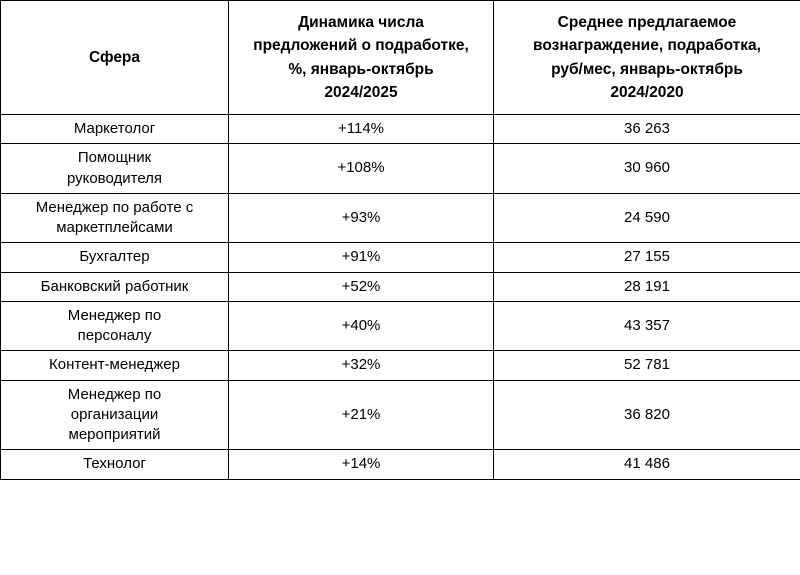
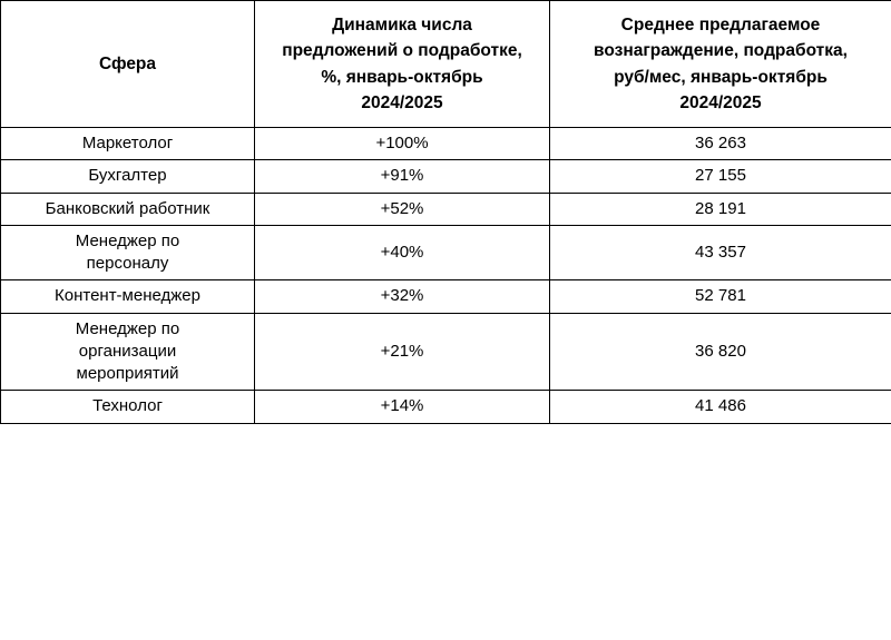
- Сфера	Динамика числа предложений о подработке, %, январь-октябрь 2024/2025	Среднее предлагаемое вознаграждение, подработка, руб/мес, январь-октябрь 2024/2020
+ Сфера	Динамика числа предложений о подработке, %, январь-октябрь 2024/2025	Среднее предлагаемое вознаграждение, подработка, руб/мес, январь-октябрь 2024/2025
- Маркетолог	+114%	36 263
+ Маркетолог	+100%	36 263
- Помощник руководителя	+108%	30 960
- Менеджер по работе с маркетплейсами	+93%	24 590
  Бухгалтер	+91%	27 155
  Банковский работник	+52%	28 191
  Менеджер по персоналу	+40%	43 357
  Контент-менеджер	+32%	52 781
  Менеджер по организации мероприятий	+21%	36 820
  Технолог	+14%	41 486
